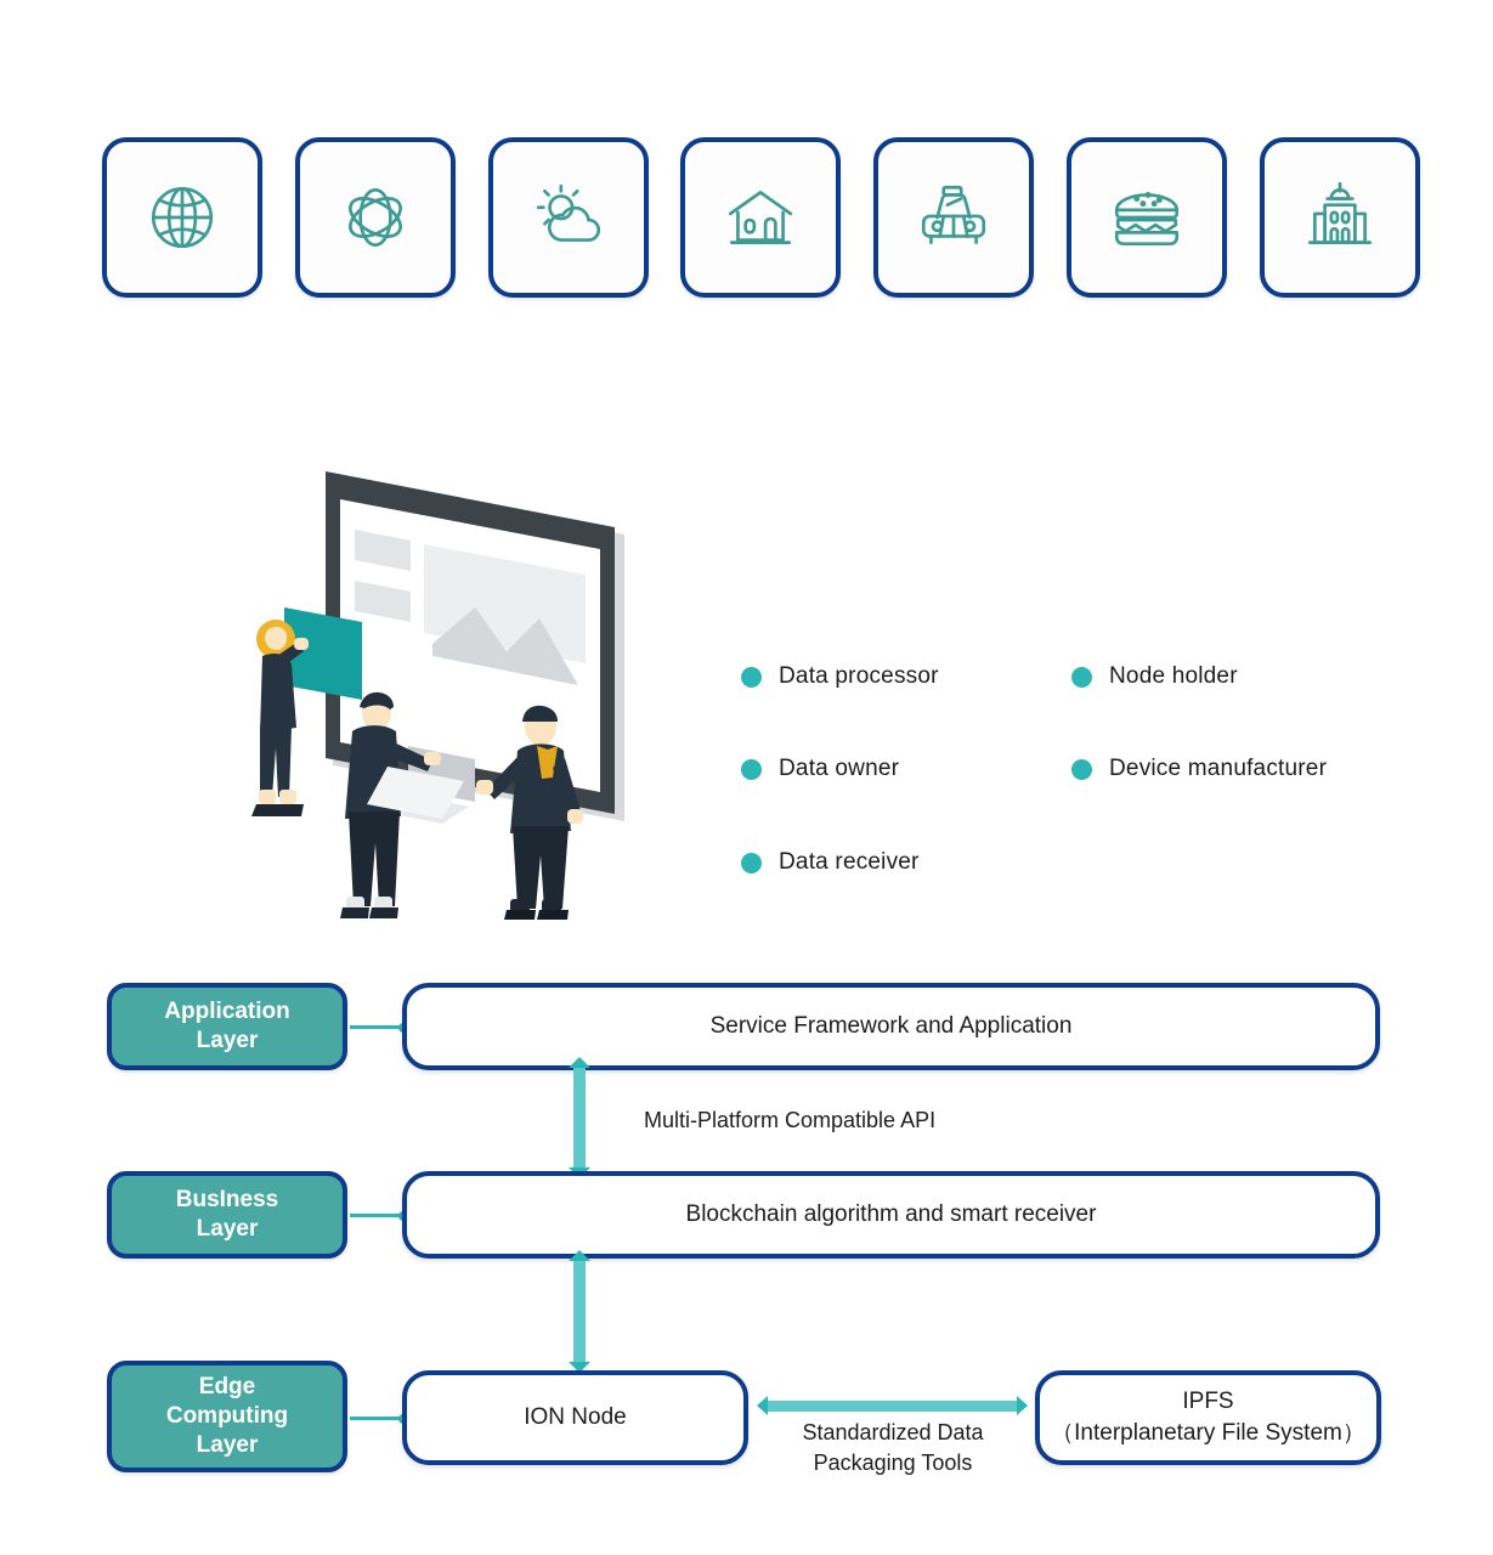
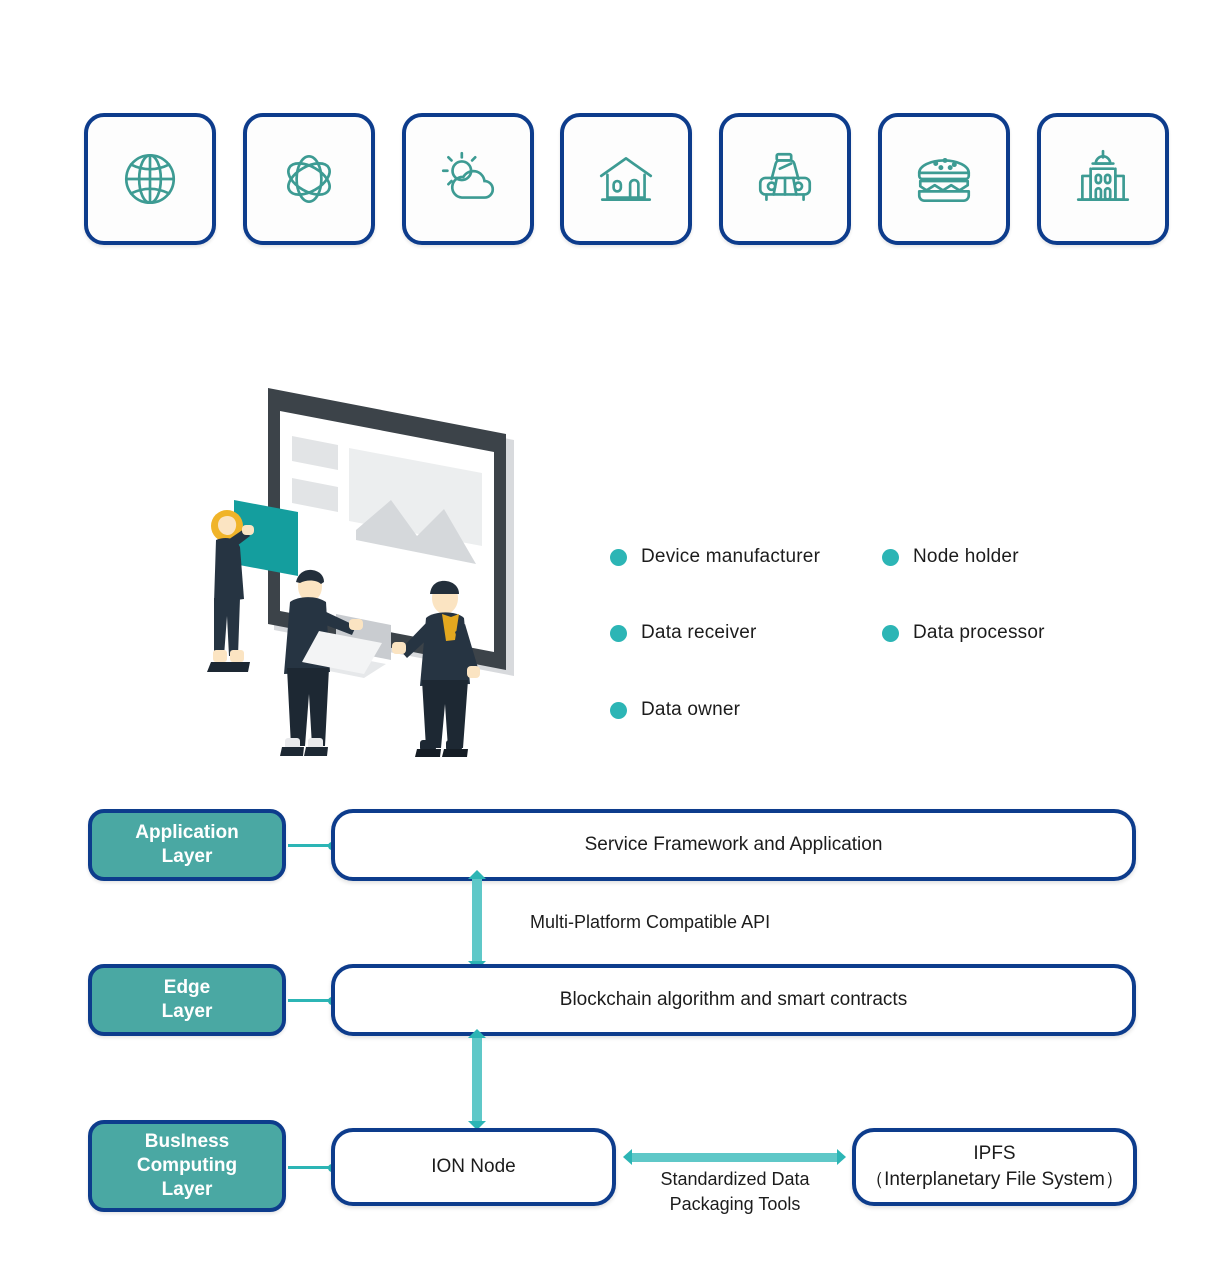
- Data processor
+ Device manufacturer
  Node holder
- Data owner
+ Data receiver
- Device manufacturer
+ Data processor
- Data receiver
+ Data owner
  Application
  Layer
  Service Framework and Application
  Multi-Platform Compatible API
- BusIness
+ Edge
  Layer
- Blockchain algorithm and smart receiver
+ Blockchain algorithm and smart contracts
- Edge
+ BusIness
  Computing
  Layer
  ION Node
  IPFS
  （Interplanetary File System）
  Standardized Data Packaging Tools
